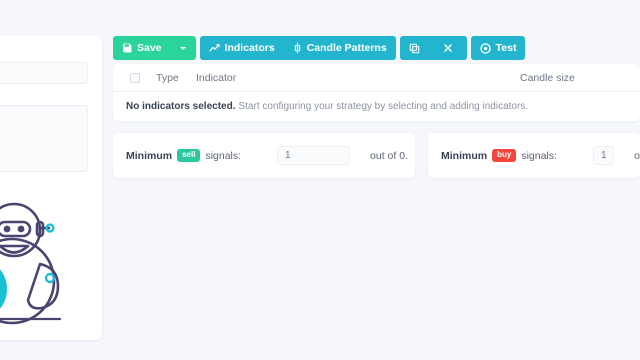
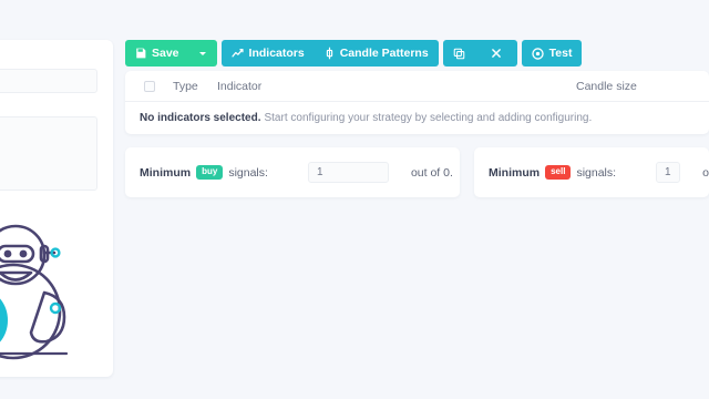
  Save
  Indicators
  Candle Patterns
  Test
  Type
  Indicator
  Candle size
  No indicators selected.
- Start configuring your strategy by selecting and adding indicators.
+ Start configuring your strategy by selecting and adding configuring.
  Minimum
- sell
+ buy
  signals:
  1
  out of 0.
  Minimum
- buy
+ sell
  signals:
  1
  o
